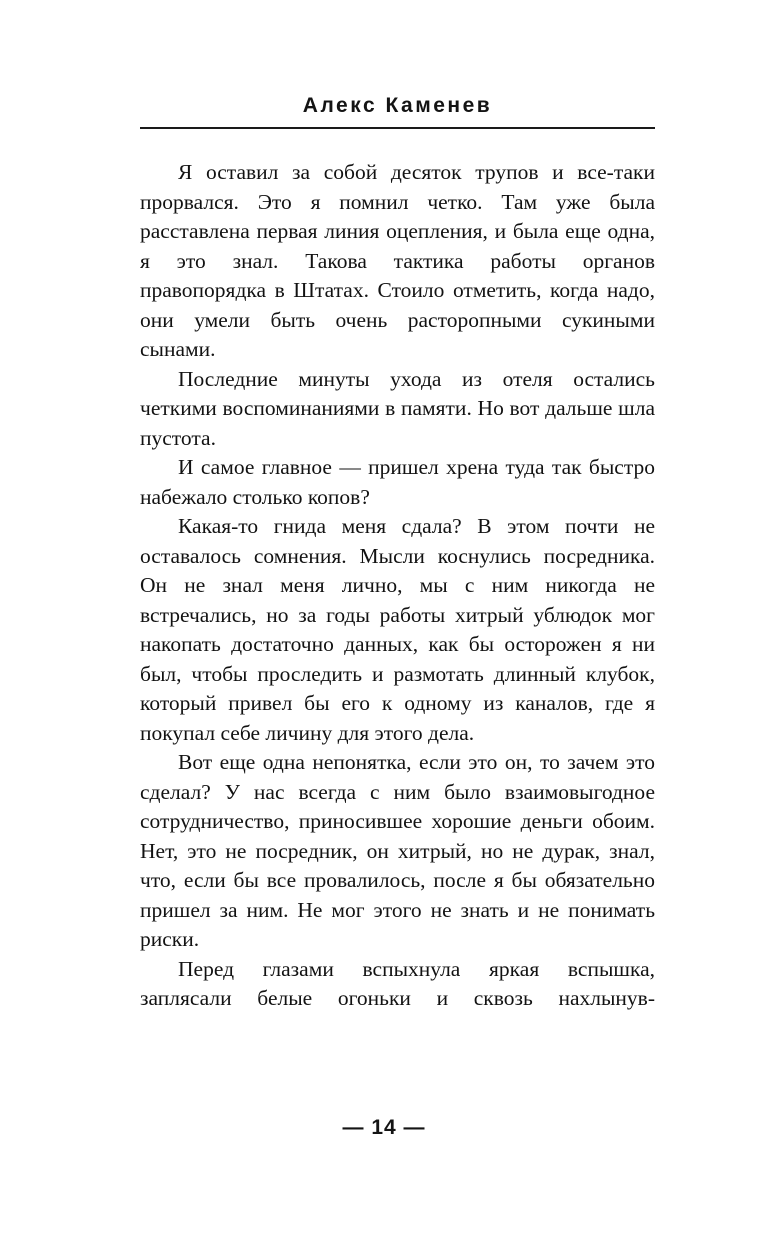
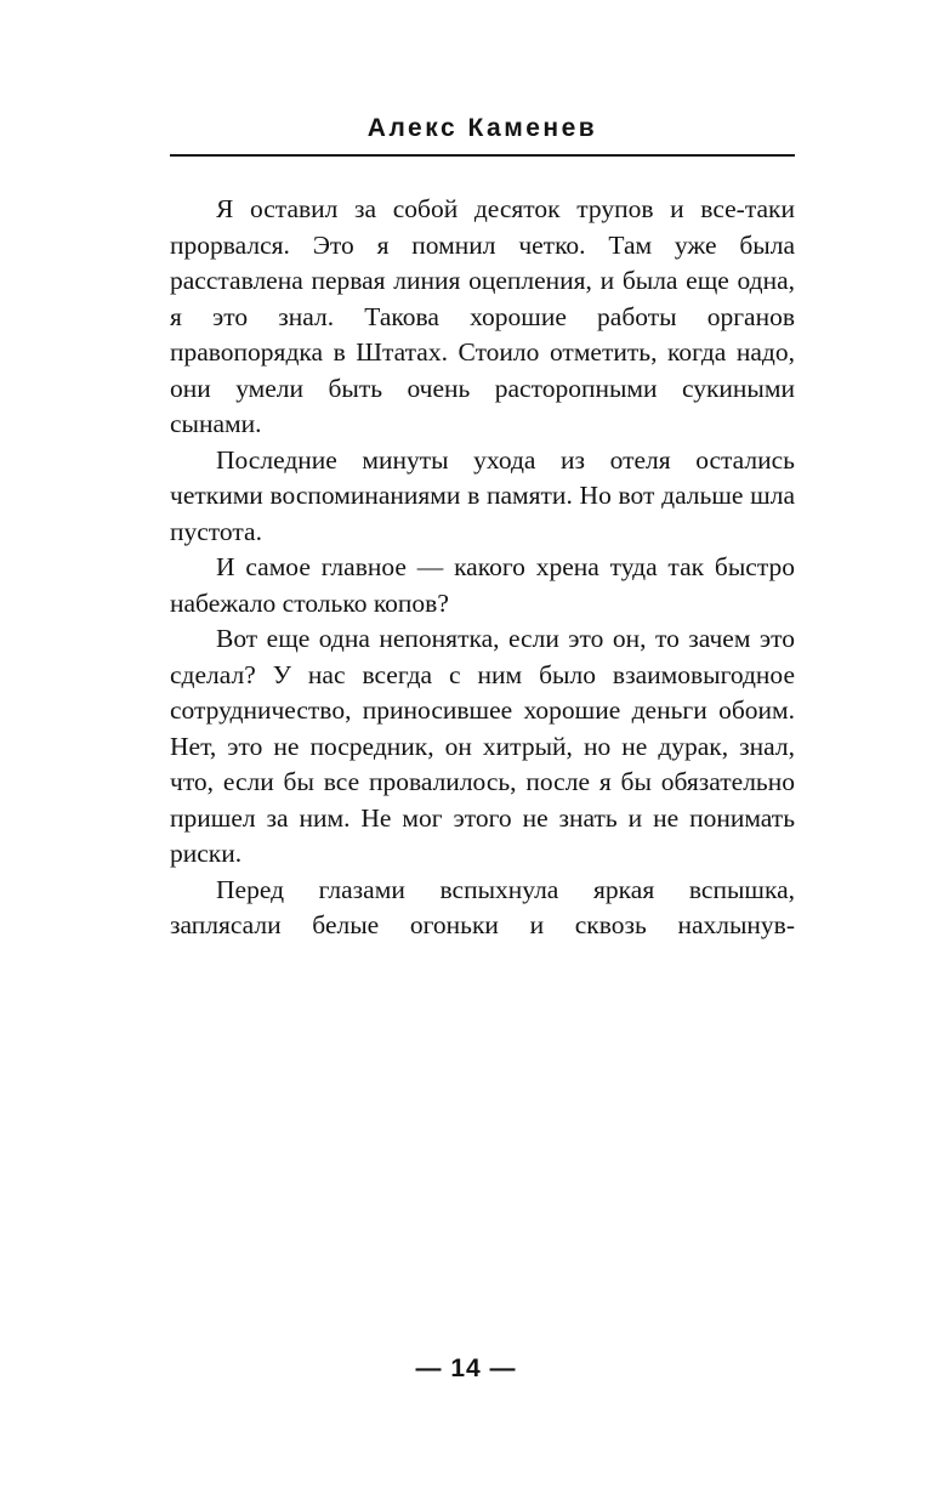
  Алекс Каменев
- Я оставил за собой десяток трупов и все-таки прорвался. Это я помнил четко. Там уже была расставлена первая линия оцепления, и была еще одна, я это знал. Такова тактика работы органов правопорядка в Штатах. Стоило отметить, когда надо, они умели быть очень расторопными сукиными сынами.
+ Я оставил за собой десяток трупов и все-таки прорвался. Это я помнил четко. Там уже была расставлена первая линия оцепления, и была еще одна, я это знал. Такова хорошие работы органов правопорядка в Штатах. Стоило отметить, когда надо, они умели быть очень расторопными сукиными сынами.
  Последние минуты ухода из отеля остались четкими воспоминаниями в памяти. Но вот дальше шла пустота.
- И самое главное — пришел хрена туда так быстро набежало столько копов?
+ И самое главное — какого хрена туда так быстро набежало столько копов?
- Какая-то гнида меня сдала? В этом почти не оставалось сомнения. Мысли коснулись посредника. Он не знал меня лично, мы с ним никогда не встречались, но за годы работы хитрый ублюдок мог накопать достаточно данных, как бы осторожен я ни был, чтобы проследить и размотать длинный клубок, который привел бы его к одному из каналов, где я покупал себе личину для этого дела.
  Вот еще одна непонятка, если это он, то зачем это сделал? У нас всегда с ним было взаимовыгодное сотрудничество, приносившее хорошие деньги обоим. Нет, это не посредник, он хитрый, но не дурак, знал, что, если бы все провалилось, после я бы обязательно пришел за ним. Не мог этого не знать и не понимать риски.
  Перед глазами вспыхнула яркая вспышка, заплясали белые огоньки и сквозь нахлынув-
  — 14 —
